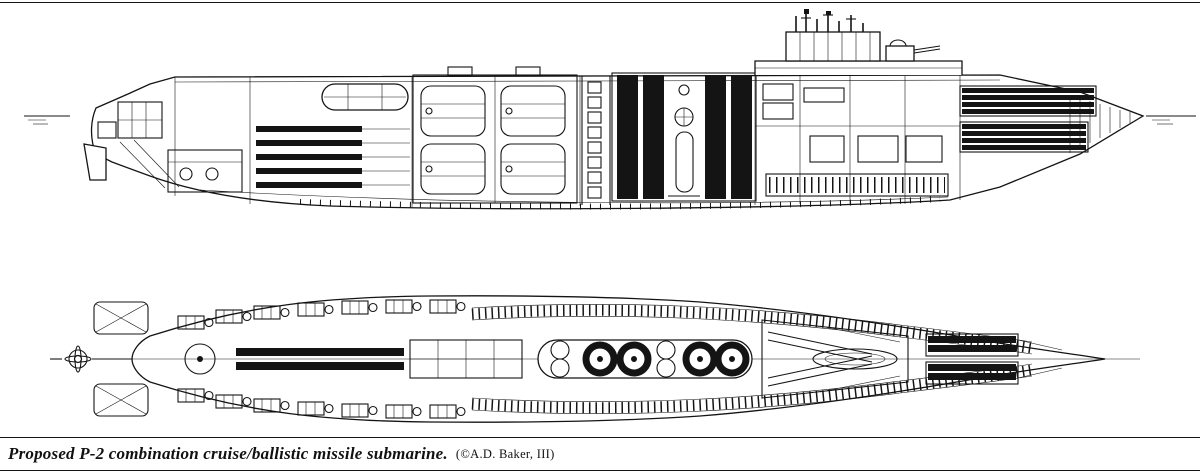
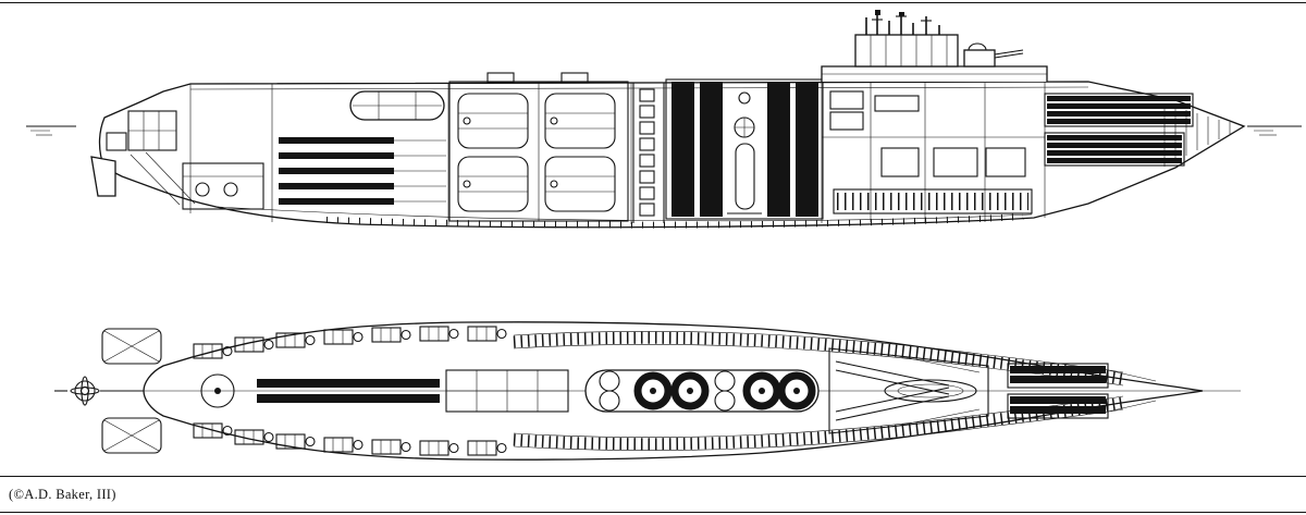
- Proposed P-2 combination cruise/ballistic missile submarine.
  (©A.D. Baker, III)
